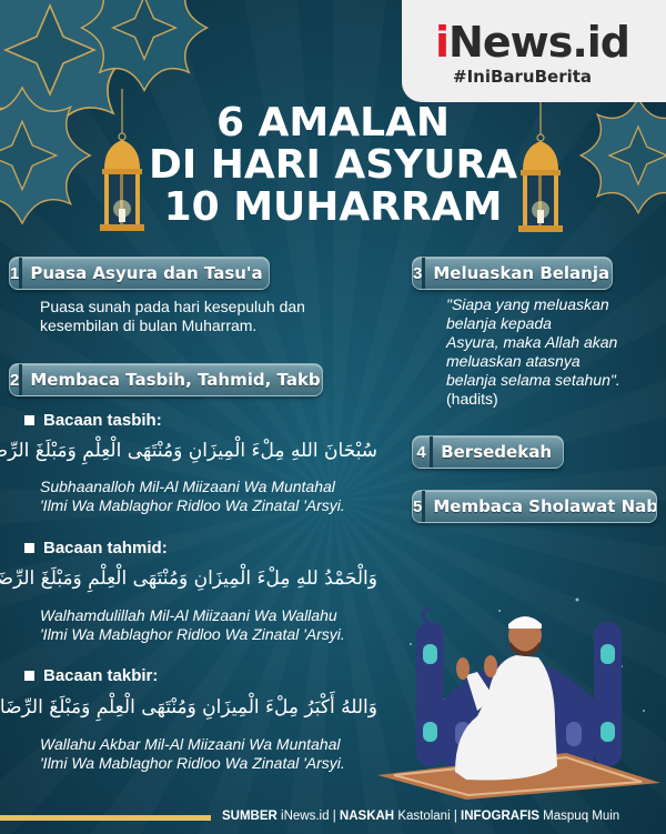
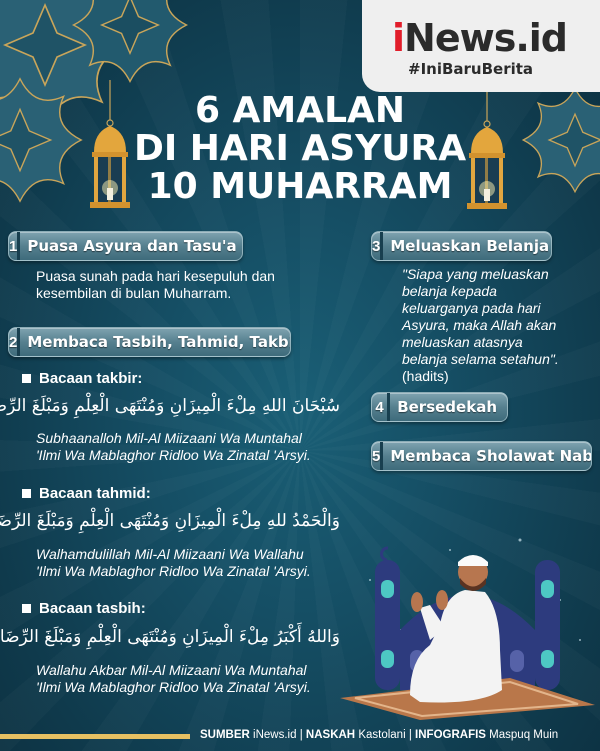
  iNews.id
  #IniBaruBerita
  6 AMALAN
  DI HARI ASYURA
  10 MUHARRAM
  1
  Puasa Asyura dan Tasu'a
  Puasa sunah pada hari kesepuluh dan kesembilan di bulan Muharram.
  2
  Membaca Tasbih, Tahmid, Takb
- Bacaan tasbih:
+ Bacaan takbir:
  سُبْحَانَ اللهِ مِلْءَ الْمِيزَانِ وَمُنْتَهَى الْعِلْمِ وَمَبْلَغَ الرِّ
  Subhaanalloh Mil-Al Miizaani Wa Muntahal
  'Ilmi Wa Mablaghor Ridloo Wa Zinatal 'Arsyi.
  Bacaan tahmid:
  وَالْحَمْدُ للهِ مِلْءَ الْمِيزَانِ وَمُنْتَهَى الْعِلْمِ وَمَبْلَغَ الرِّضَ
  Walhamdulillah Mil-Al Miizaani Wa Wallahu
  'Ilmi Wa Mablaghor Ridloo Wa Zinatal 'Arsyi.
- Bacaan takbir:
+ Bacaan tasbih:
  وَاللهُ أَكْبَرُ مِلْءَ الْمِيزَانِ وَمُنْتَهَى الْعِلْمِ وَمَبْلَغَ الرِّضَا
  Wallahu Akbar Mil-Al Miizaani Wa Muntahal
  'Ilmi Wa Mablaghor Ridloo Wa Zinatal 'Arsyi.
  3
  Meluaskan Belanja
  "Siapa yang meluaskan
  belanja kepada
+ keluarganya pada hari
  Asyura, maka Allah akan
  meluaskan atasnya
  belanja selama setahun".
  (hadits)
  4
  Bersedekah
  5
  Membaca Sholawat Nab
  SUMBER iNews.id | NASKAH Kastolani | INFOGRAFIS Maspuq Muin
